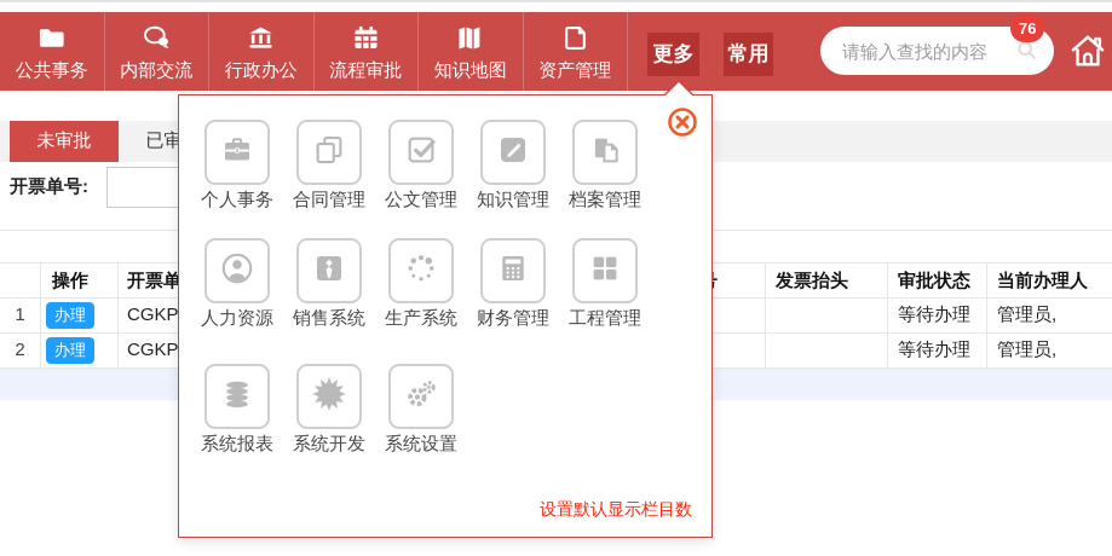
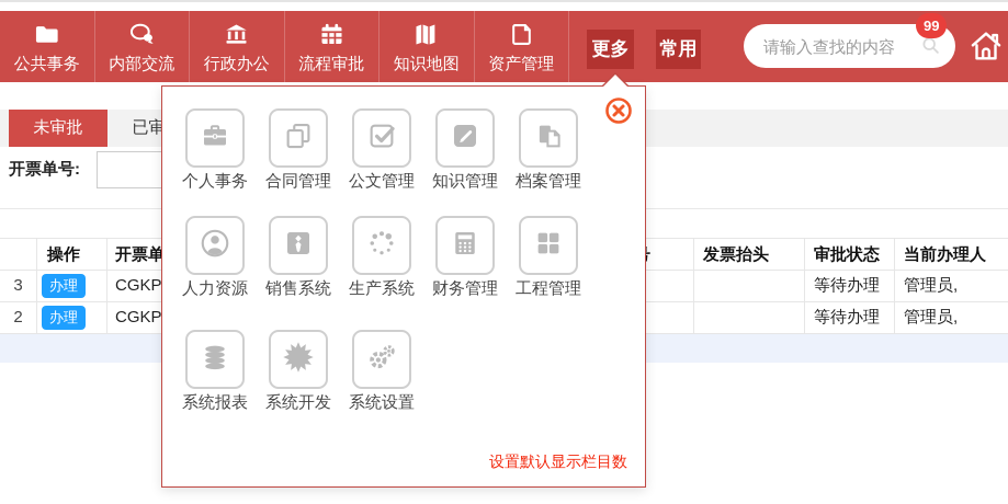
  公共事务
  内部交流
  行政办公
  流程审批
  知识地图
  资产管理
  更多
  常用
  请输入查找的内容
- 76
+ 99
  未审批
  开票单号:
  操作
  开票单
  发票抬头
  审批状态
  当前办理人
- 1
+ 3
  办理
  CGKP
  等待办理
  管理员,
  2
  办理
  CGKP
  等待办理
  管理员,
  个人事务
  合同管理
  公文管理
  知识管理
  档案管理
  人力资源
  销售系统
  生产系统
  财务管理
  工程管理
  系统报表
  系统开发
  系统设置
  设置默认显示栏目数
